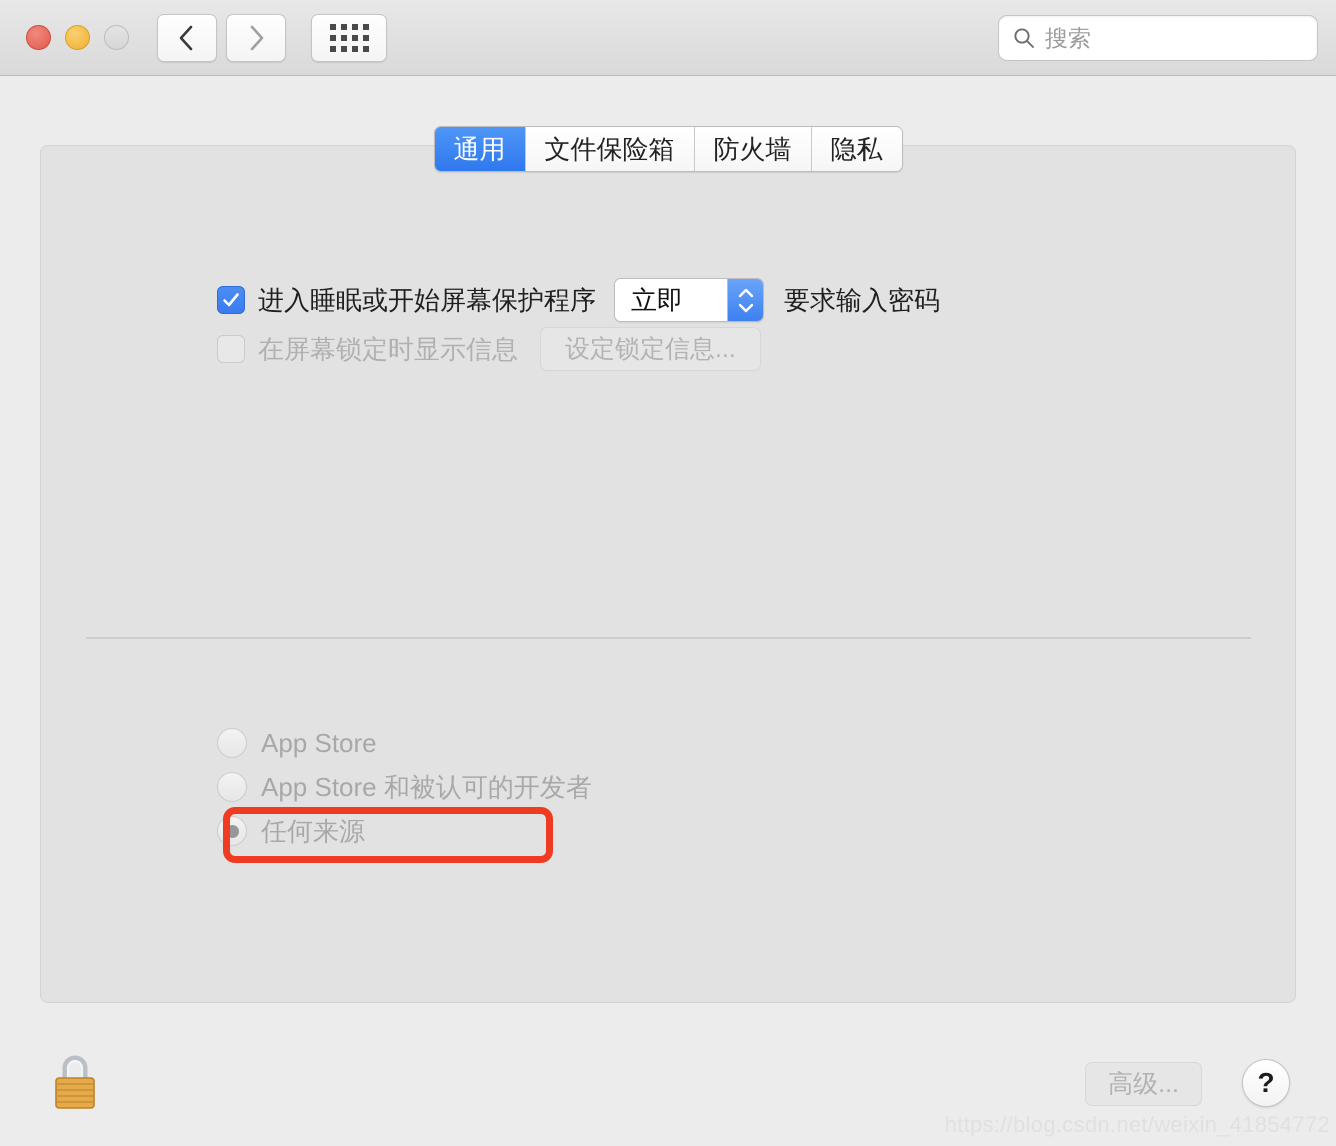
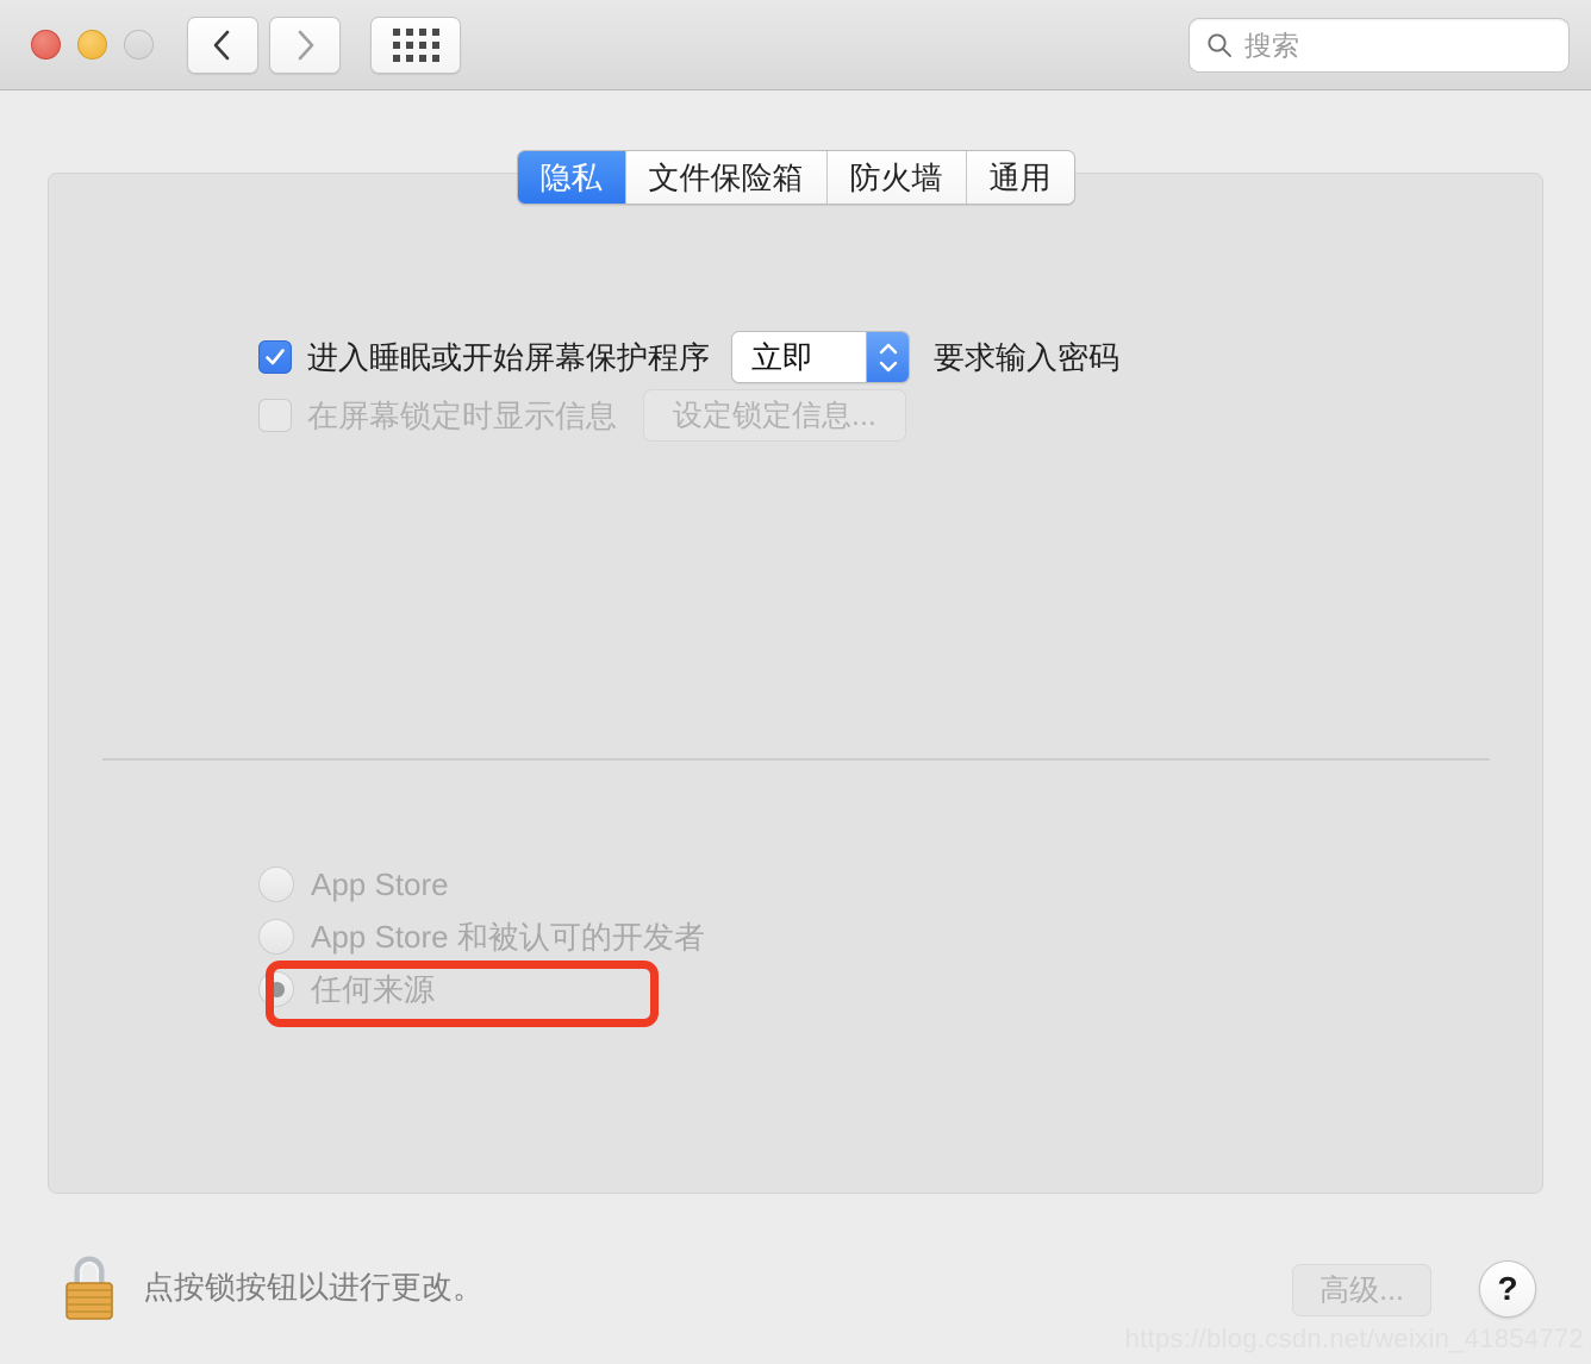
  搜索
- 通用
+ 隐私
  文件保险箱
  防火墙
- 隐私
+ 通用
  进入睡眠或开始屏幕保护程序
  立即
  要求输入密码
  在屏幕锁定时显示信息
  设定锁定信息...
  App Store
  App Store 和被认可的开发者
  任何来源
+ 点按锁按钮以进行更改。
  高级...
  ?
